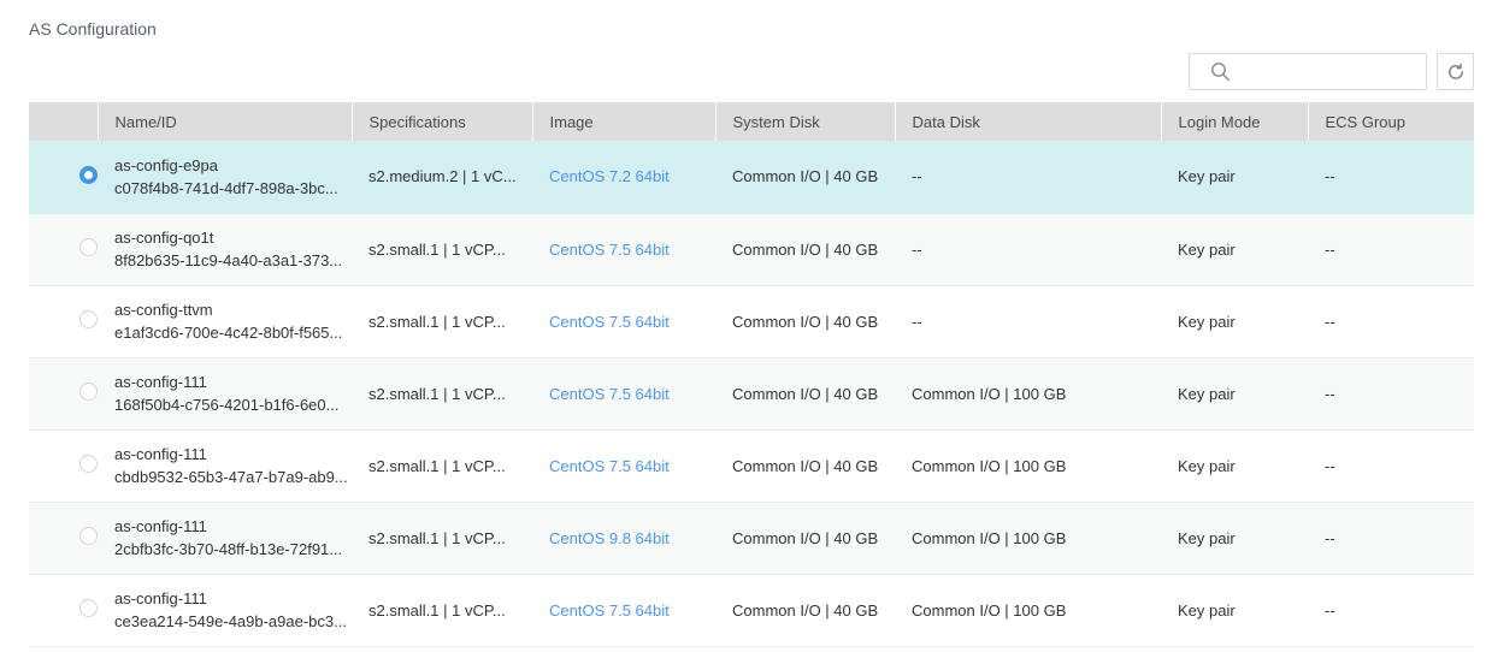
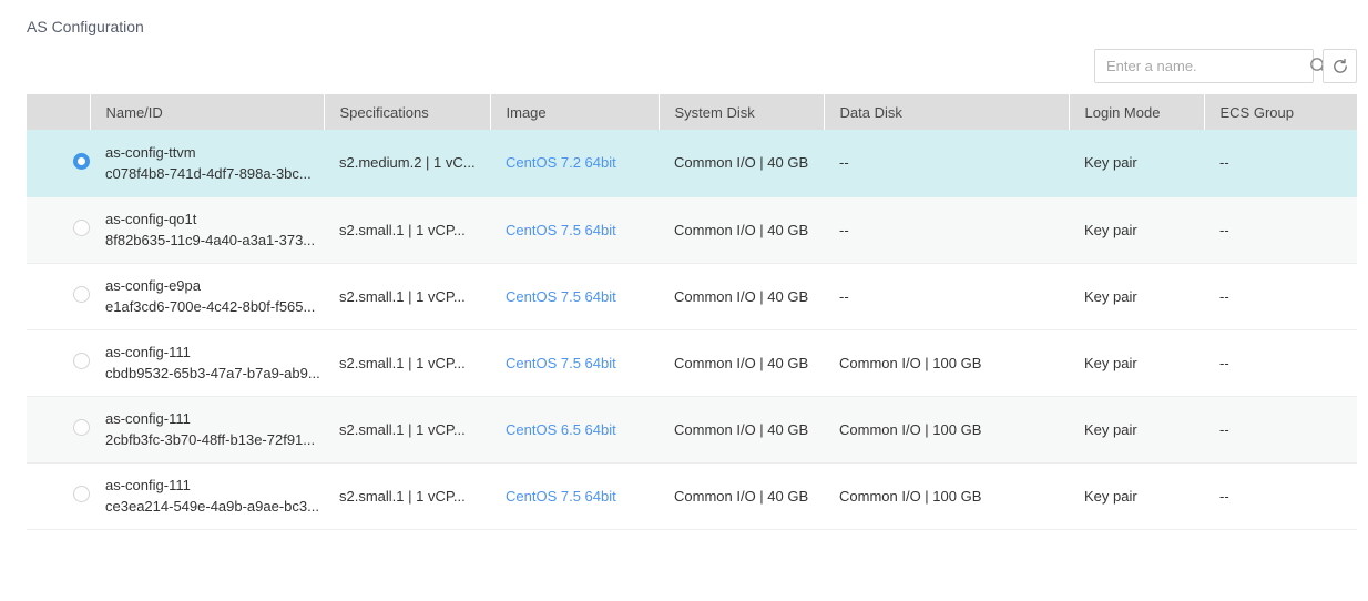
  AS Configuration
+ Enter a name.
  	Name/ID	Specifications	Image	System Disk	Data Disk	Login Mode	ECS Group
- 	as-config-e9pac078f4b8-741d-4df7-898a-3bc...	s2.medium.2 | 1 vC...	CentOS 7.2 64bit	Common I/O | 40 GB	--	Key pair	--
+ 	as-config-ttvmc078f4b8-741d-4df7-898a-3bc...	s2.medium.2 | 1 vC...	CentOS 7.2 64bit	Common I/O | 40 GB	--	Key pair	--
  	as-config-qo1t8f82b635-11c9-4a40-a3a1-373...	s2.small.1 | 1 vCP...	CentOS 7.5 64bit	Common I/O | 40 GB	--	Key pair	--
- 	as-config-ttvme1af3cd6-700e-4c42-8b0f-f565...	s2.small.1 | 1 vCP...	CentOS 7.5 64bit	Common I/O | 40 GB	--	Key pair	--
+ 	as-config-e9pae1af3cd6-700e-4c42-8b0f-f565...	s2.small.1 | 1 vCP...	CentOS 7.5 64bit	Common I/O | 40 GB	--	Key pair	--
- 	as-config-111168f50b4-c756-4201-b1f6-6e0...	s2.small.1 | 1 vCP...	CentOS 7.5 64bit	Common I/O | 40 GB	Common I/O | 100 GB	Key pair	--
  	as-config-111cbdb9532-65b3-47a7-b7a9-ab9...	s2.small.1 | 1 vCP...	CentOS 7.5 64bit	Common I/O | 40 GB	Common I/O | 100 GB	Key pair	--
- 	as-config-1112cbfb3fc-3b70-48ff-b13e-72f91...	s2.small.1 | 1 vCP...	CentOS 9.8 64bit	Common I/O | 40 GB	Common I/O | 100 GB	Key pair	--
+ 	as-config-1112cbfb3fc-3b70-48ff-b13e-72f91...	s2.small.1 | 1 vCP...	CentOS 6.5 64bit	Common I/O | 40 GB	Common I/O | 100 GB	Key pair	--
  	as-config-111ce3ea214-549e-4a9b-a9ae-bc3...	s2.small.1 | 1 vCP...	CentOS 7.5 64bit	Common I/O | 40 GB	Common I/O | 100 GB	Key pair	--
